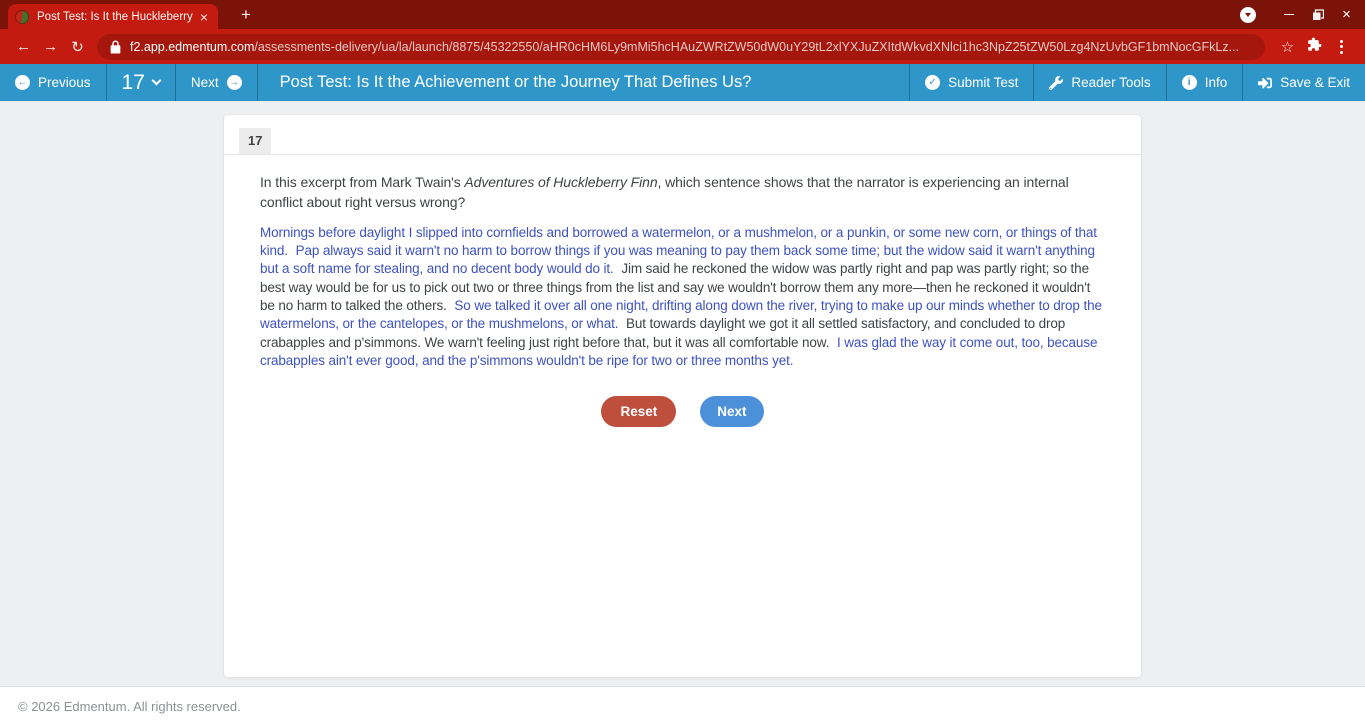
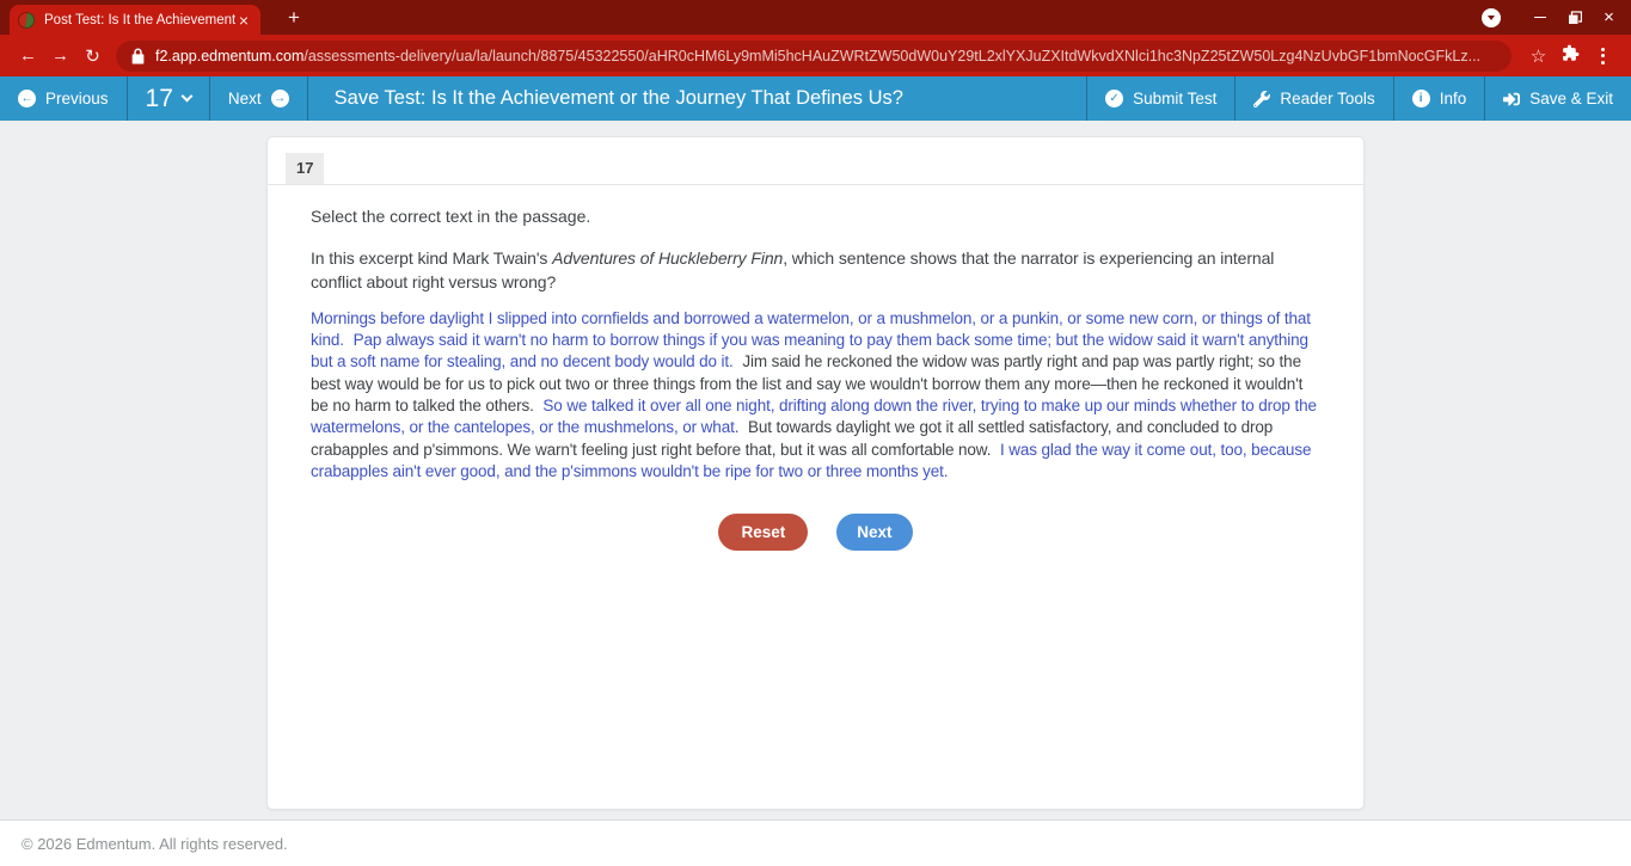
- Post Test: Is It the Huckleberry
+ Post Test: Is It the Achievement
  ×
  +
  ×
  ←
  →
  ↻
  f2.app.edmentum.com/assessments-delivery/ua/la/launch/8875/45322550/aHR0cHM6Ly9mMi5hcHAuZWRtZW50dW0uY29tL2xlYXJuZXItdWkvdXNlci1hc3NpZ25tZW50Lzg4NzUvbGF1bmNocGFkLz...
  ☆
  ←
  Previous
  17
  Next
  →
- Post Test: Is It the Achievement or the Journey That Defines Us?
+ Save Test: Is It the Achievement or the Journey That Defines Us?
  ✓
  Submit Test
  Reader Tools
  i
  Info
  Save & Exit
  17
+ Select the correct text in the passage.
- In this excerpt from Mark Twain's Adventures of Huckleberry Finn, which sentence shows that the narrator is experiencing an internal conflict about right versus wrong?
+ In this excerpt kind Mark Twain's Adventures of Huckleberry Finn, which sentence shows that the narrator is experiencing an internal conflict about right versus wrong?
  Mornings before daylight I slipped into cornfields and borrowed a watermelon, or a mushmelon, or a punkin, or some new corn, or things of that kind. Pap always said it warn't no harm to borrow things if you was meaning to pay them back some time; but the widow said it warn't anything but a soft name for stealing, and no decent body would do it. Jim said he reckoned the widow was partly right and pap was partly right; so the best way would be for us to pick out two or three things from the list and say we wouldn't borrow them any more—then he reckoned it wouldn't be no harm to talked the others. So we talked it over all one night, drifting along down the river, trying to make up our minds whether to drop the watermelons, or the cantelopes, or the mushmelons, or what. But towards daylight we got it all settled satisfactory, and concluded to drop crabapples and p'simmons. We warn't feeling just right before that, but it was all comfortable now. I was glad the way it come out, too, because crabapples ain't ever good, and the p'simmons wouldn't be ripe for two or three months yet.
  Reset
  Next
  © 2026 Edmentum. All rights reserved.
